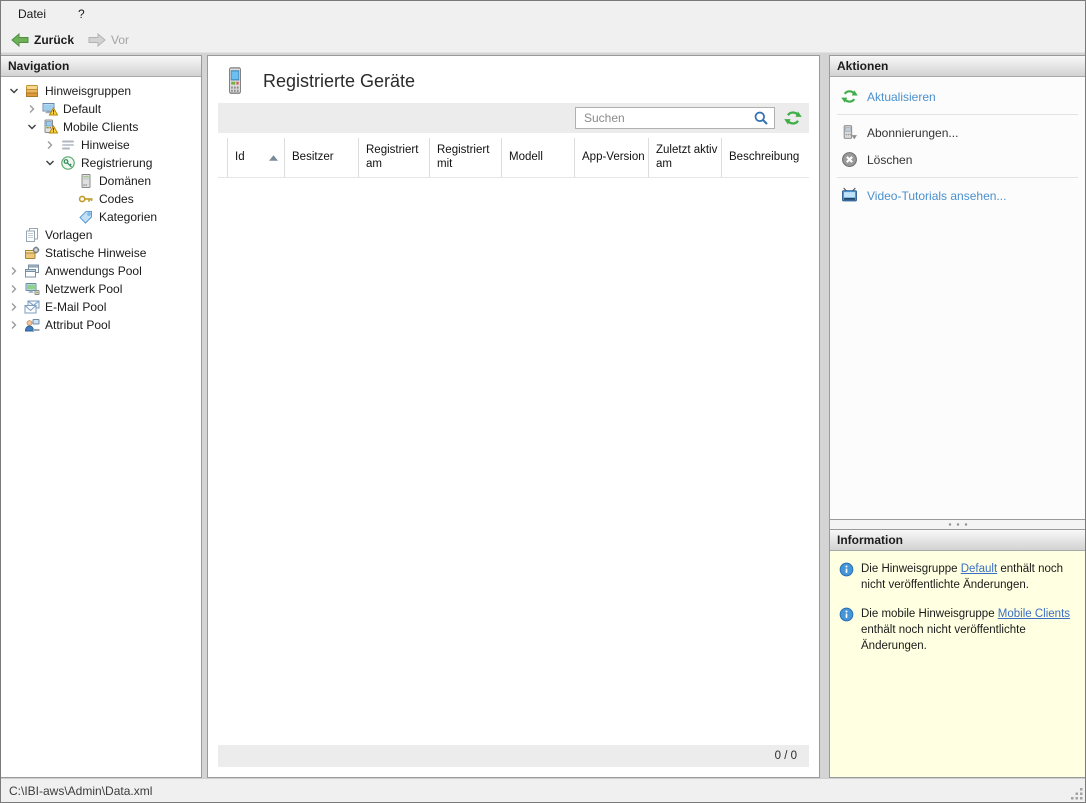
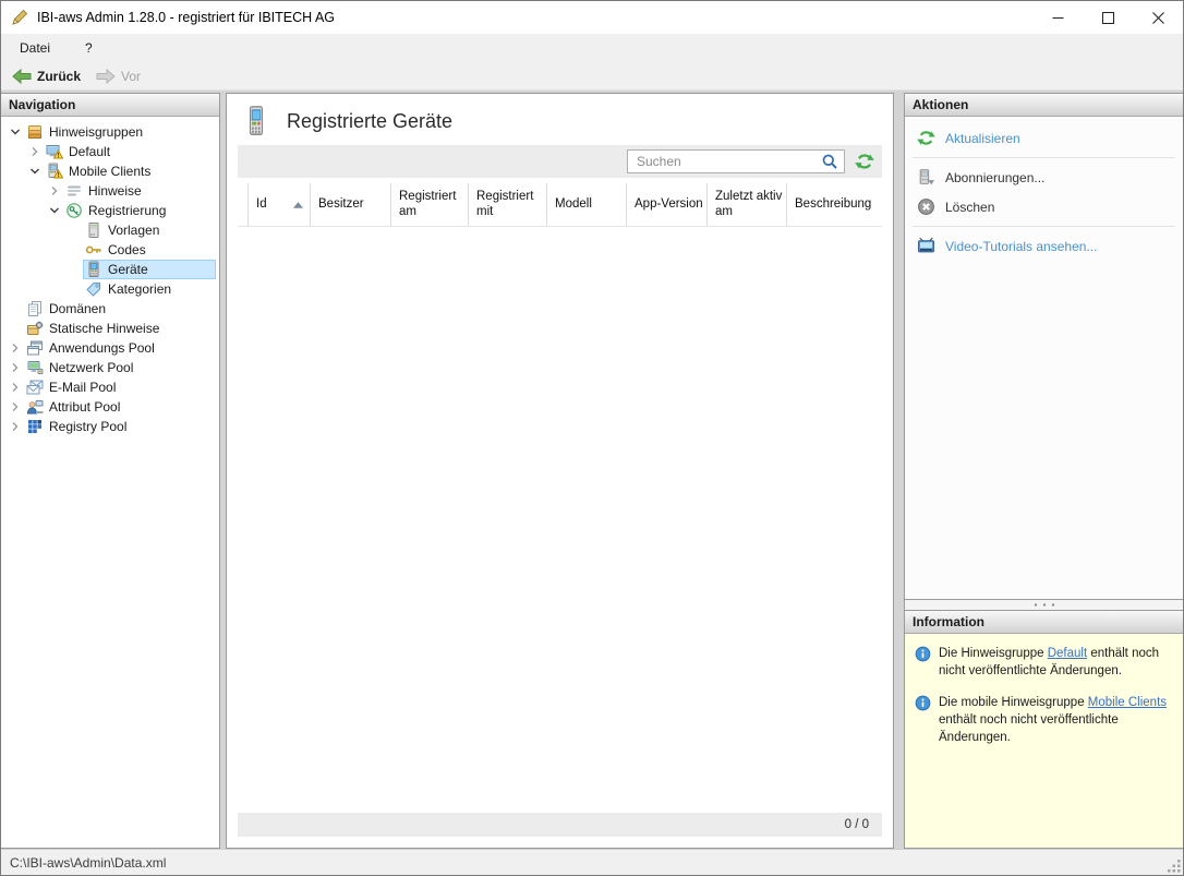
+ IBI-aws Admin 1.28.0 - registriert für IBITECH AG
  Datei
  ?
  Zurück
  Vor
  Navigation
  Hinweisgruppen
  Default
  Mobile Clients
  Hinweise
  Registrierung
- Domänen
+ Vorlagen
  Codes
+ Geräte
  Kategorien
- Vorlagen
+ Domänen
  Statische Hinweise
  Anwendungs Pool
  Netzwerk Pool
  E-Mail Pool
  Attribut Pool
+ Registry Pool
  Registrierte Geräte
  Suchen
  Id
  Besitzer
  Registriert am
  Registriert mit
  Modell
  App-Version
  Zuletzt aktiv am
  Beschreibung
  0 / 0
  Aktionen
  Aktualisieren
  Abonnierungen...
  Löschen
  Video-Tutorials ansehen...
  Information
  Die Hinweisgruppe Default enthält noch nicht veröffentlichte Änderungen.
  Die mobile Hinweisgruppe Mobile Clients enthält noch nicht veröffentlichte Änderungen.
  C:\IBI-aws\Admin\Data.xml
